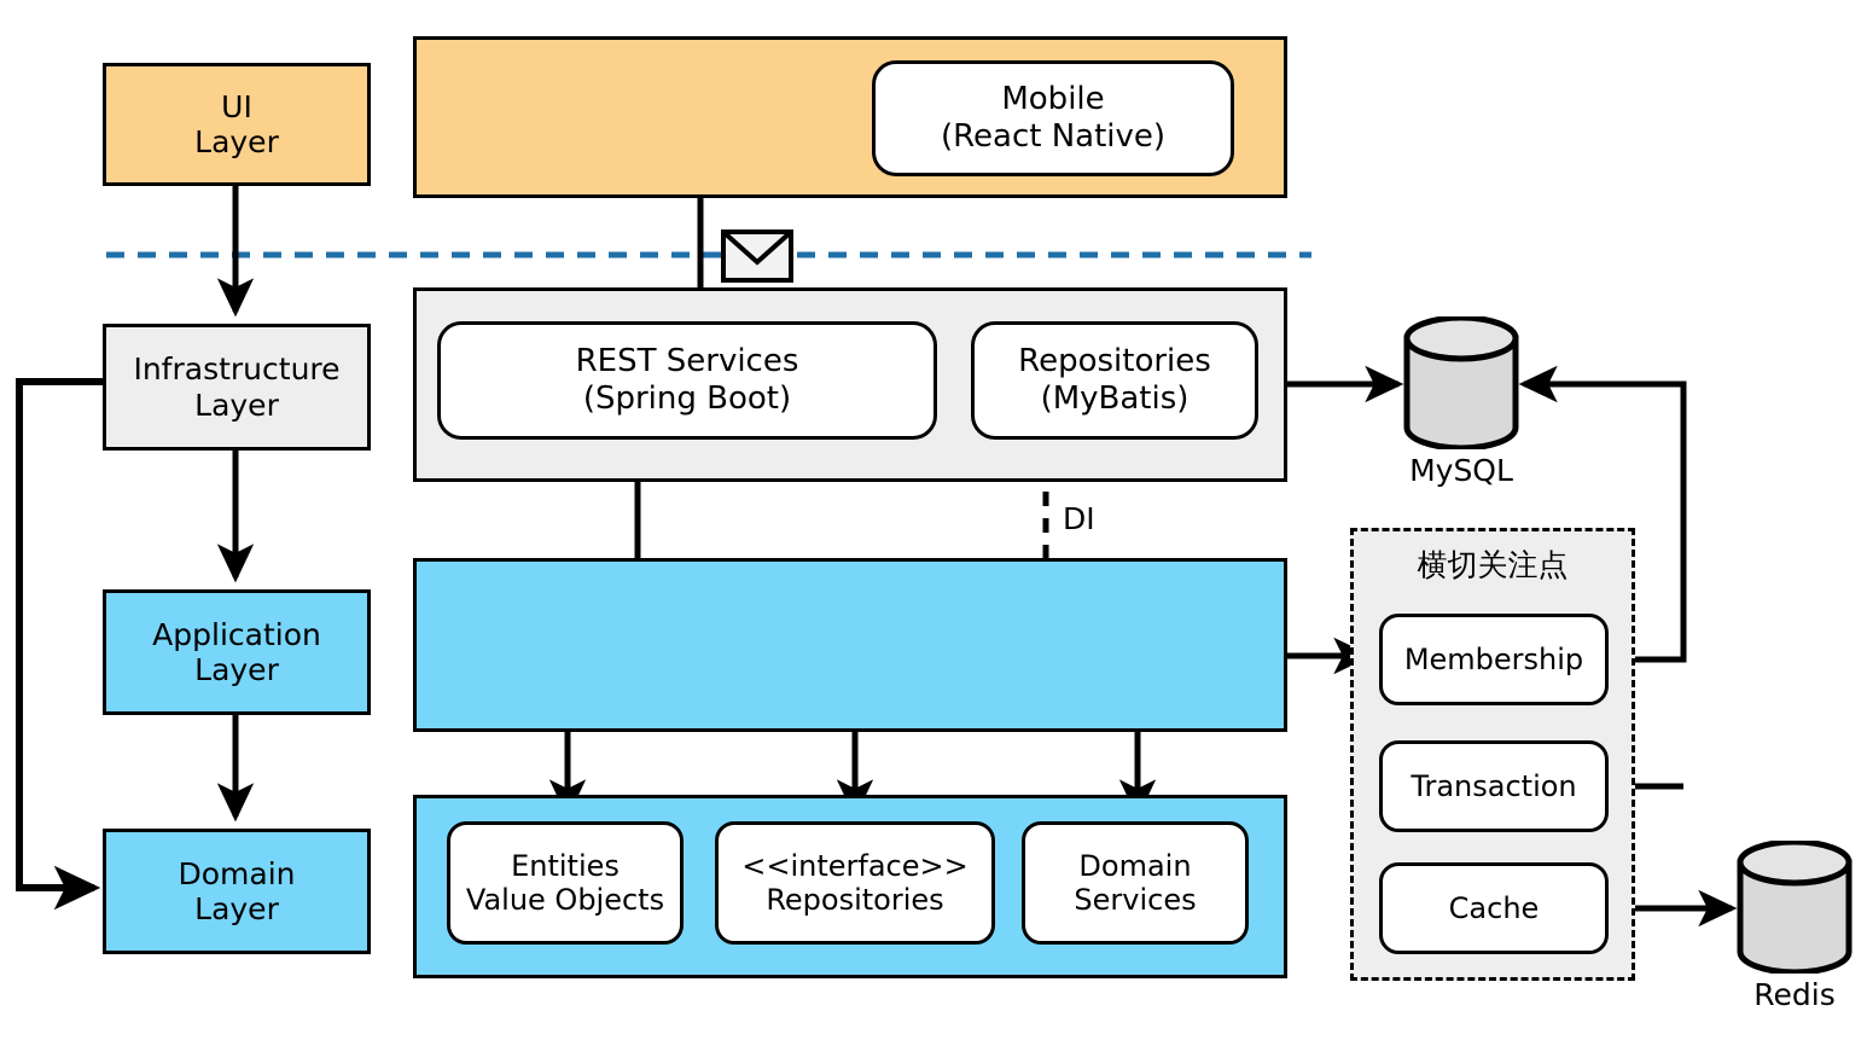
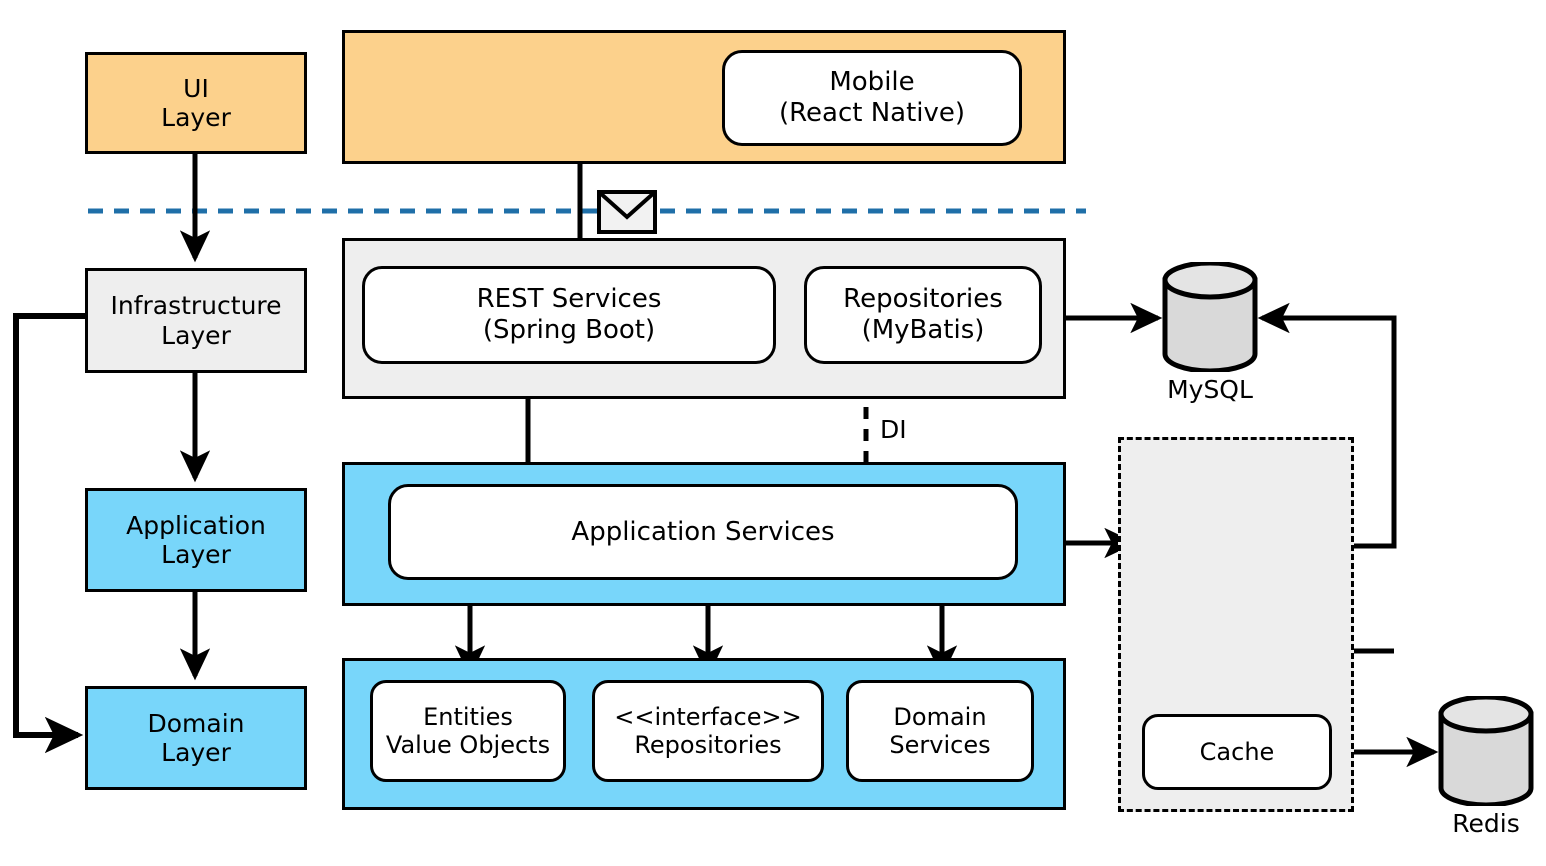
  UI
  Layer
  Infrastructure
  Layer
  Application
  Layer
  Domain
  Layer
  Mobile
  (React Native)
  REST Services
  (Spring Boot)
  Repositories
  (MyBatis)
  DI
+ Application Services
  Entities
  Value Objects
  <<interface>>
  Repositories
  Domain
  Services
- 横切关注点
- Membership
- Transaction
  Cache
  MySQL
  Redis
